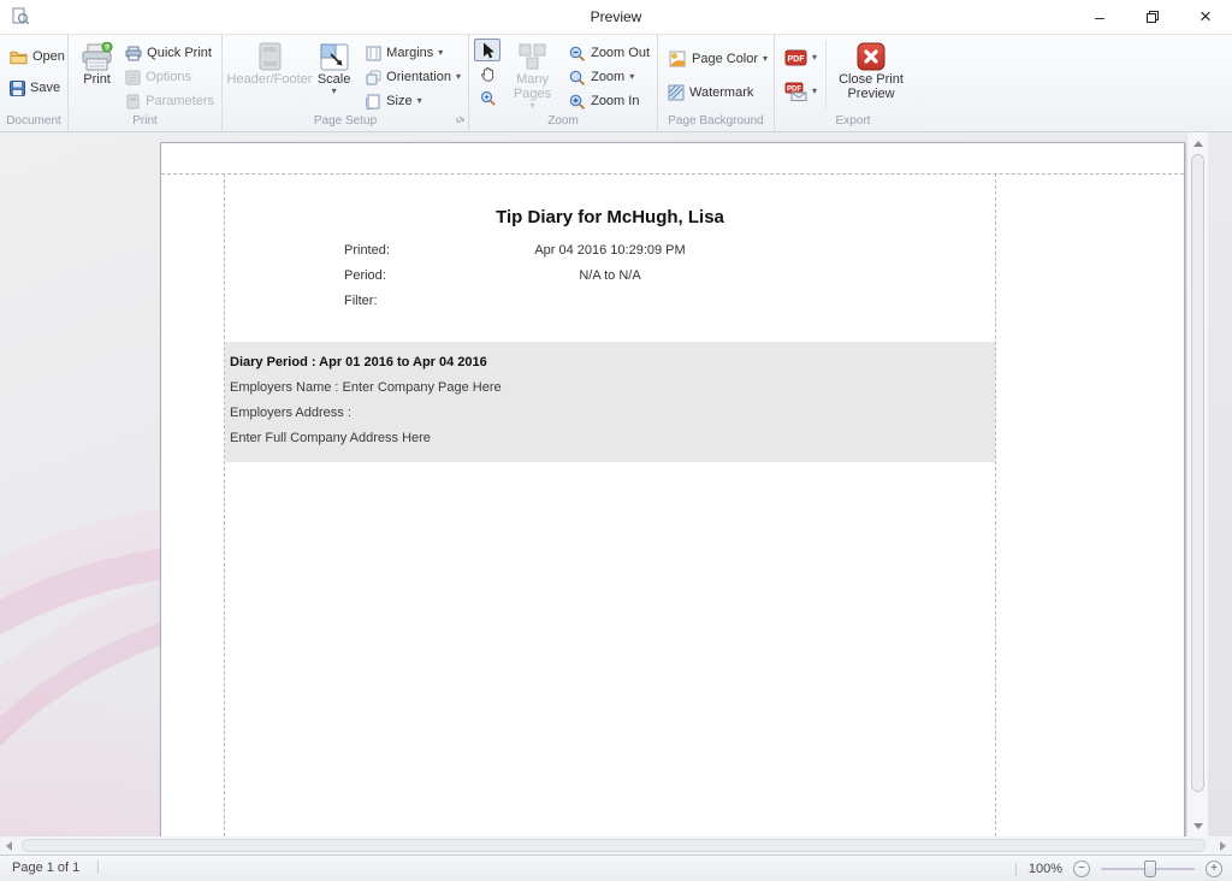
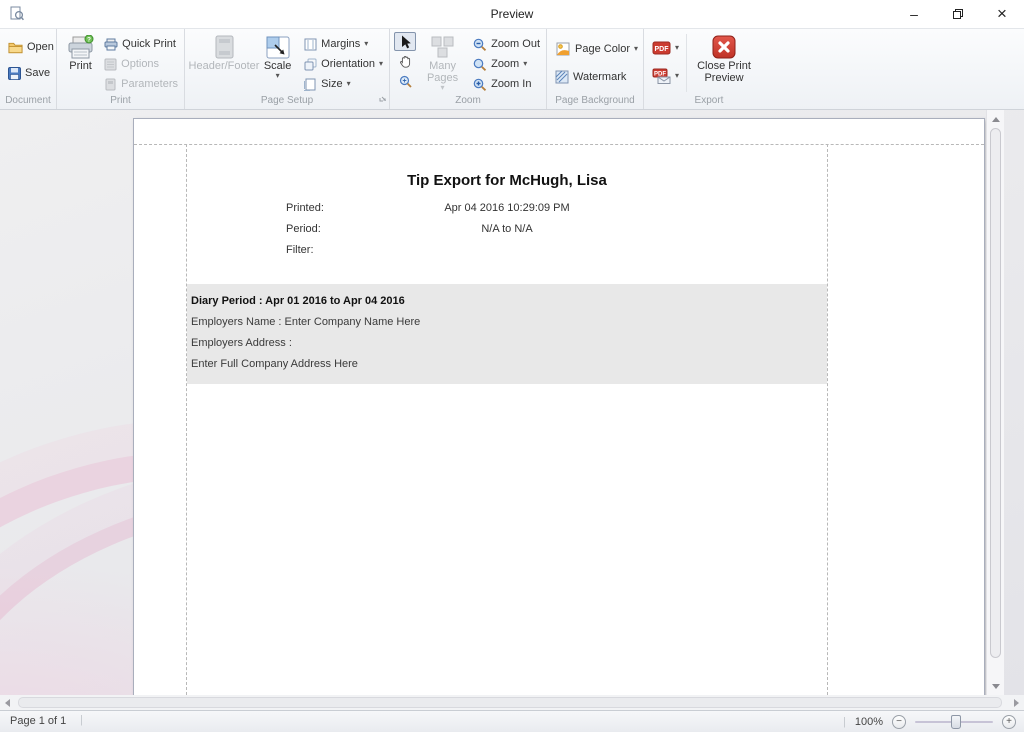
  Preview
  –
  ×
  Open
  Save
  Document
  Print
  Quick Print
  Options
  Parameters
  Print
  Header/Footer
  Scale
  ▾
  Margins
  ▾
  Orientation
  ▾
  Size
  ▾
  Page Setup
  Many Pages
  ▾
  Zoom Out
  Zoom
  ▾
  Zoom In
  Zoom
  Page Color
  ▾
  Watermark
  Page Background
  ▾
  ▾
  Close Print Preview
  Export
- Tip Diary for McHugh, Lisa
+ Tip Export for McHugh, Lisa
  Printed:
  Apr 04 2016 10:29:09 PM
  Period:
  N/A to N/A
  Filter:
  Diary Period : Apr 01 2016 to Apr 04 2016
- Employers Name : Enter Company Page Here
+ Employers Name : Enter Company Name Here
  Employers Address :
  Enter Full Company Address Here
  Page 1 of 1
  |
  |
  100%
  −
  +
